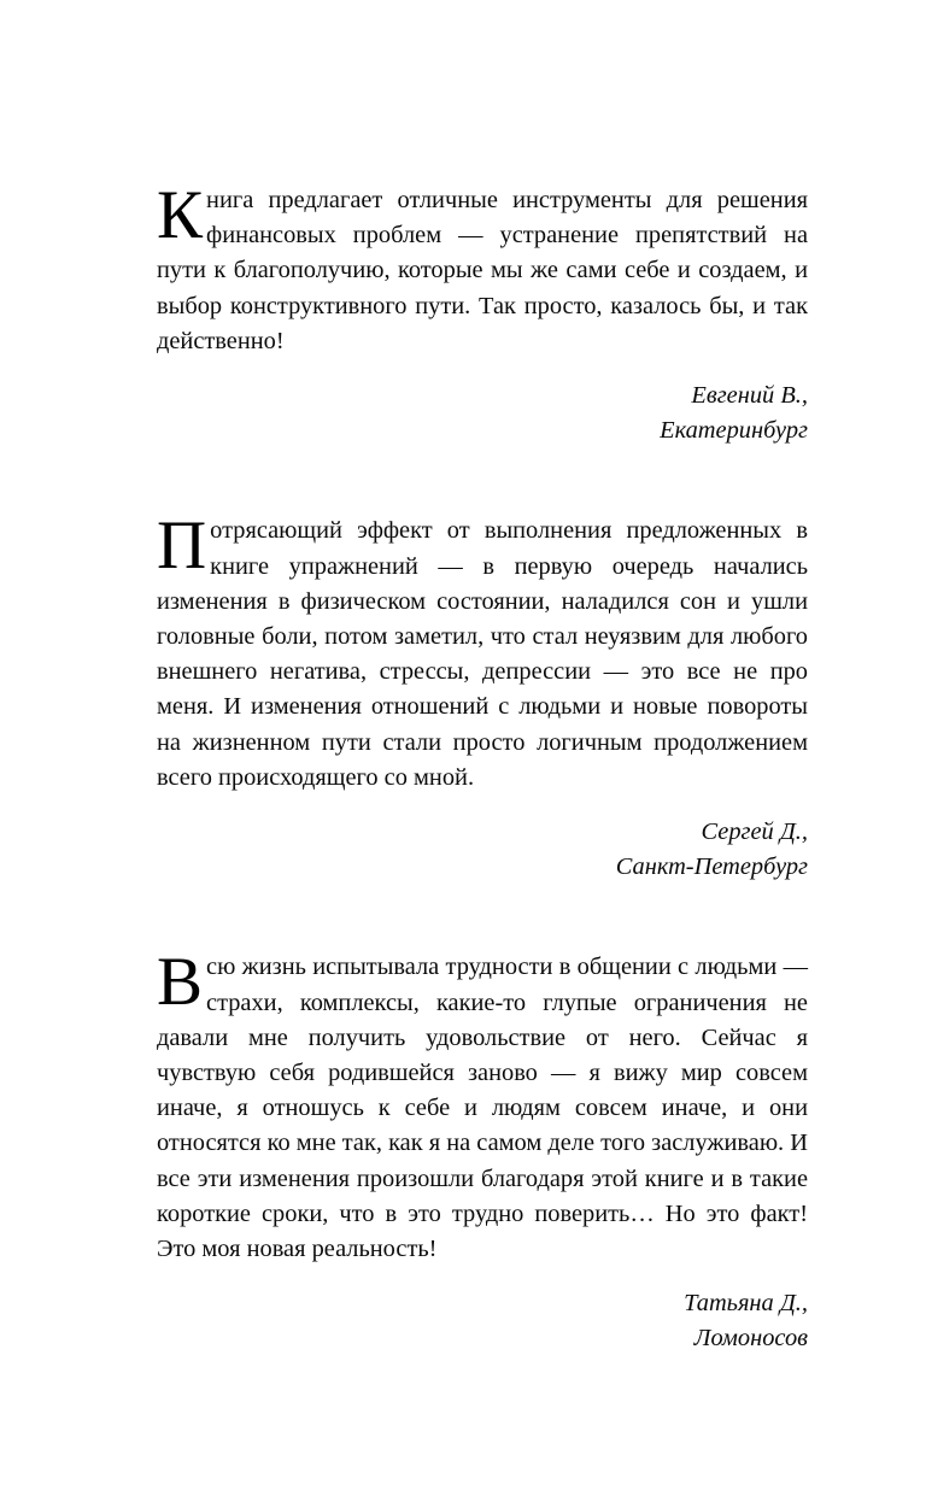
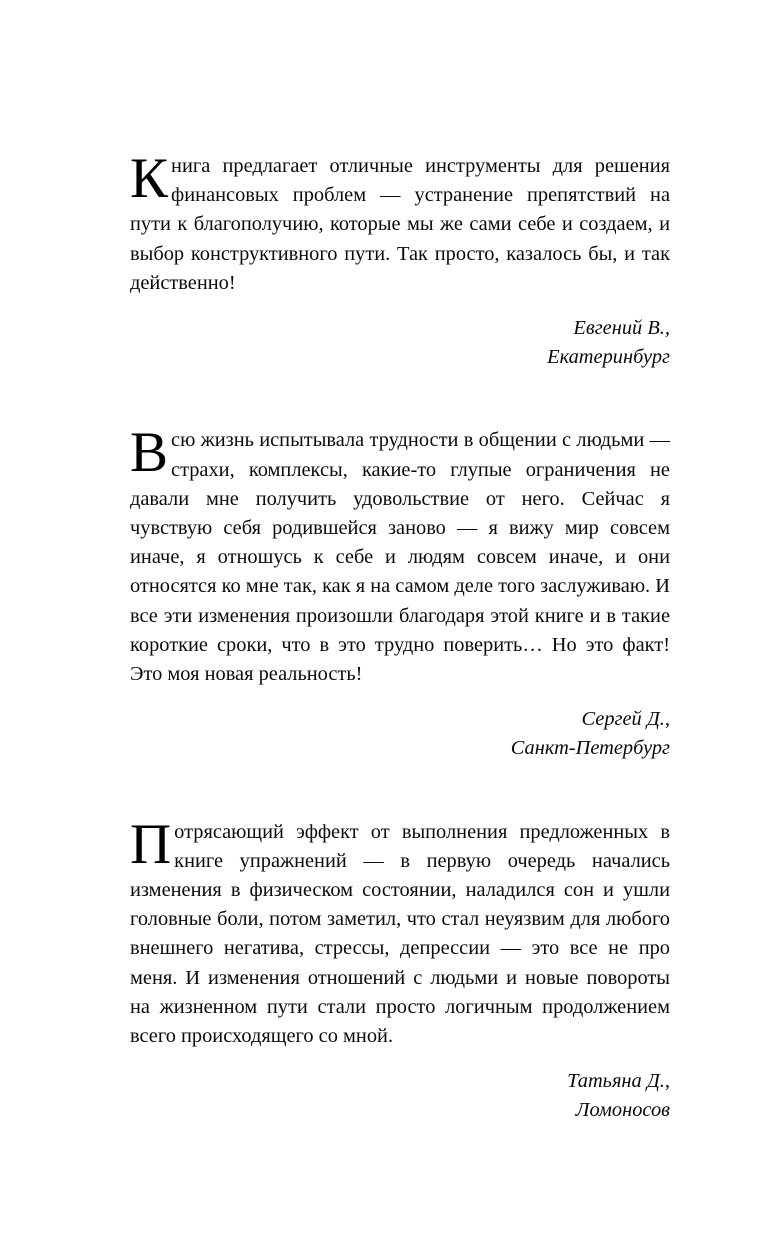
  Книга предлагает отличные инструменты для решения финансовых проблем — устранение препятствий на пути к благополучию, которые мы же сами себе и создаем, и выбор конструктивного пути. Так просто, казалось бы, и так действенно!
  Евгений В.,
  Екатеринбург
- Потрясающий эффект от выполнения предложенных в книге упражнений — в первую очередь начались изменения в физическом состоянии, наладился сон и ушли головные боли, потом заметил, что стал неуязвим для любого внешнего негатива, стрессы, депрессии — это все не про меня. И изменения отношений с людьми и новые повороты на жизненном пути стали просто логичным продолжением всего происходящего со мной.
+ Всю жизнь испытывала трудности в общении с людьми — страхи, комплексы, какие-то глупые ограничения не давали мне получить удовольствие от него. Сейчас я чувствую себя родившейся заново — я вижу мир совсем иначе, я отношусь к себе и людям совсем иначе, и они относятся ко мне так, как я на самом деле того заслуживаю. И все эти изменения произошли благодаря этой книге и в такие короткие сроки, что в это трудно поверить… Но это факт! Это моя новая реальность!
  Сергей Д.,
  Санкт-Петербург
- Всю жизнь испытывала трудности в общении с людьми — страхи, комплексы, какие-то глупые ограничения не давали мне получить удовольствие от него. Сейчас я чувствую себя родившейся заново — я вижу мир совсем иначе, я отношусь к себе и людям совсем иначе, и они относятся ко мне так, как я на самом деле того заслуживаю. И все эти изменения произошли благодаря этой книге и в такие короткие сроки, что в это трудно поверить… Но это факт! Это моя новая реальность!
+ Потрясающий эффект от выполнения предложенных в книге упражнений — в первую очередь начались изменения в физическом состоянии, наладился сон и ушли головные боли, потом заметил, что стал неуязвим для любого внешнего негатива, стрессы, депрессии — это все не про меня. И изменения отношений с людьми и новые повороты на жизненном пути стали просто логичным продолжением всего происходящего со мной.
  Татьяна Д.,
  Ломоносов
